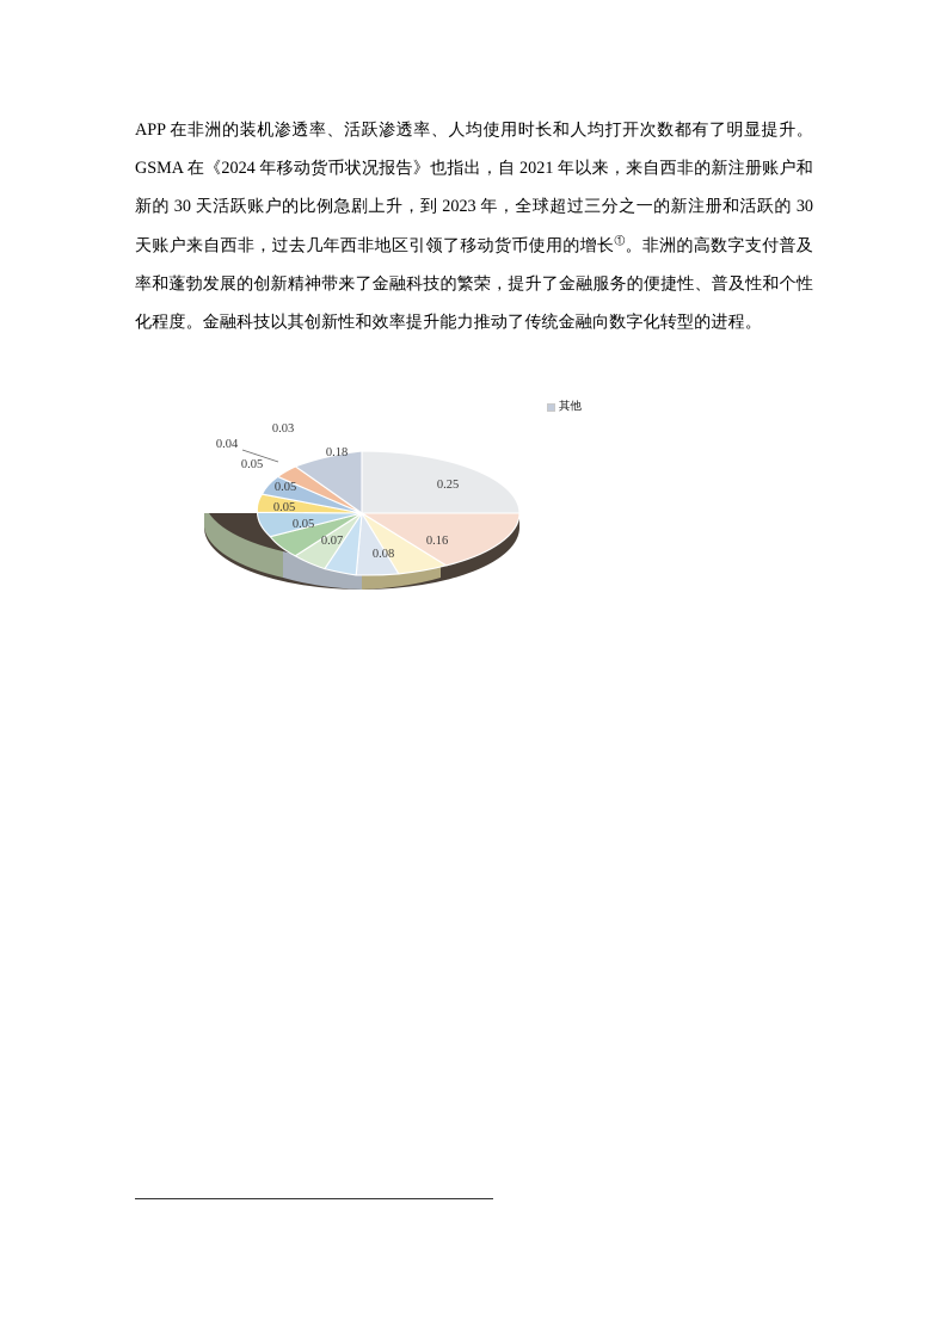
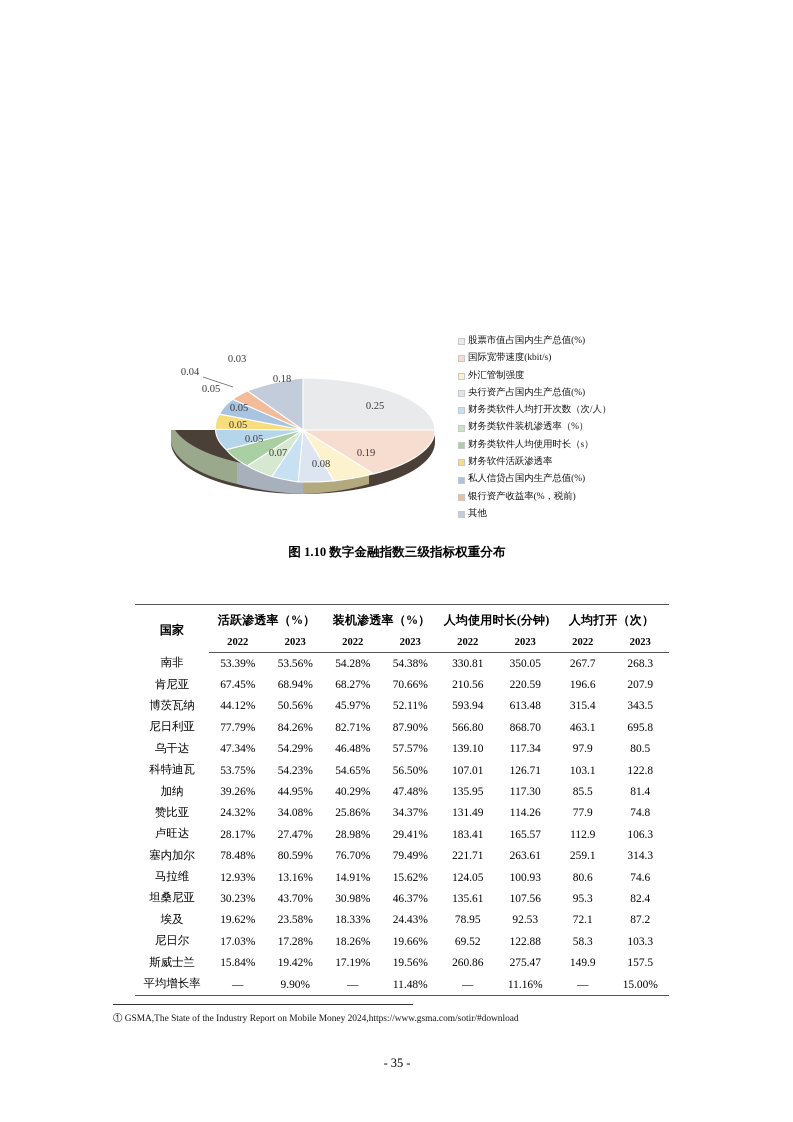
- APP 在非洲的装机渗透率、活跃渗透率、人均使用时长和人均打开次数都有了明显提升。GSMA 在《2024 年移动货币状况报告》也指出，自 2021 年以来，来自西非的新注册账户和新的 30 天活跃账户的比例急剧上升，到 2023 年，全球超过三分之一的新注册和活跃的 30 天账户来自西非，过去几年西非地区引领了移动货币使用的增长①。非洲的高数字支付普及率和蓬勃发展的创新精神带来了金融科技的繁荣，提升了金融服务的便捷性、普及性和个性化程度。金融科技以其创新性和效率提升能力推动了传统金融向数字化转型的进程。
  0.25
- 0.16
+ 0.19
  0.08
  0.07
  0.05
  0.05
  0.05
  0.05
  0.04
  0.03
  0.18
+ 股票市值占国内生产总值(%)
+ 国际宽带速度(kbit/s)
+ 外汇管制强度
+ 央行资产占国内生产总值(%)
+ 财务类软件人均打开次数（次/人）
+ 财务类软件装机渗透率（%）
+ 财务类软件人均使用时长（s）
+ 财务软件活跃渗透率
+ 私人信贷占国内生产总值(%)
+ 银行资产收益率(%，税前)
  其他
+ 图 1.10 数字金融指数三级指标权重分布
+ 国家	活跃渗透率（%）	装机渗透率（%）	人均使用时长(分钟)	人均打开（次）
+ 2022	2023	2022	2023	2022	2023	2022	2023
+ 南非	53.39%	53.56%	54.28%	54.38%	330.81	350.05	267.7	268.3
+ 肯尼亚	67.45%	68.94%	68.27%	70.66%	210.56	220.59	196.6	207.9
+ 博茨瓦纳	44.12%	50.56%	45.97%	52.11%	593.94	613.48	315.4	343.5
+ 尼日利亚	77.79%	84.26%	82.71%	87.90%	566.80	868.70	463.1	695.8
+ 乌干达	47.34%	54.29%	46.48%	57.57%	139.10	117.34	97.9	80.5
+ 科特迪瓦	53.75%	54.23%	54.65%	56.50%	107.01	126.71	103.1	122.8
+ 加纳	39.26%	44.95%	40.29%	47.48%	135.95	117.30	85.5	81.4
+ 赞比亚	24.32%	34.08%	25.86%	34.37%	131.49	114.26	77.9	74.8
+ 卢旺达	28.17%	27.47%	28.98%	29.41%	183.41	165.57	112.9	106.3
+ 塞内加尔	78.48%	80.59%	76.70%	79.49%	221.71	263.61	259.1	314.3
+ 马拉维	12.93%	13.16%	14.91%	15.62%	124.05	100.93	80.6	74.6
+ 坦桑尼亚	30.23%	43.70%	30.98%	46.37%	135.61	107.56	95.3	82.4
+ 埃及	19.62%	23.58%	18.33%	24.43%	78.95	92.53	72.1	87.2
+ 尼日尔	17.03%	17.28%	18.26%	19.66%	69.52	122.88	58.3	103.3
+ 斯威士兰	15.84%	19.42%	17.19%	19.56%	260.86	275.47	149.9	157.5
+ 平均增长率	—	9.90%	—	11.48%	—	11.16%	—	15.00%
+ ① GSMA,The State of the Industry Report on Mobile Money 2024,https://www.gsma.com/sotir/#download
+ - 35 -
